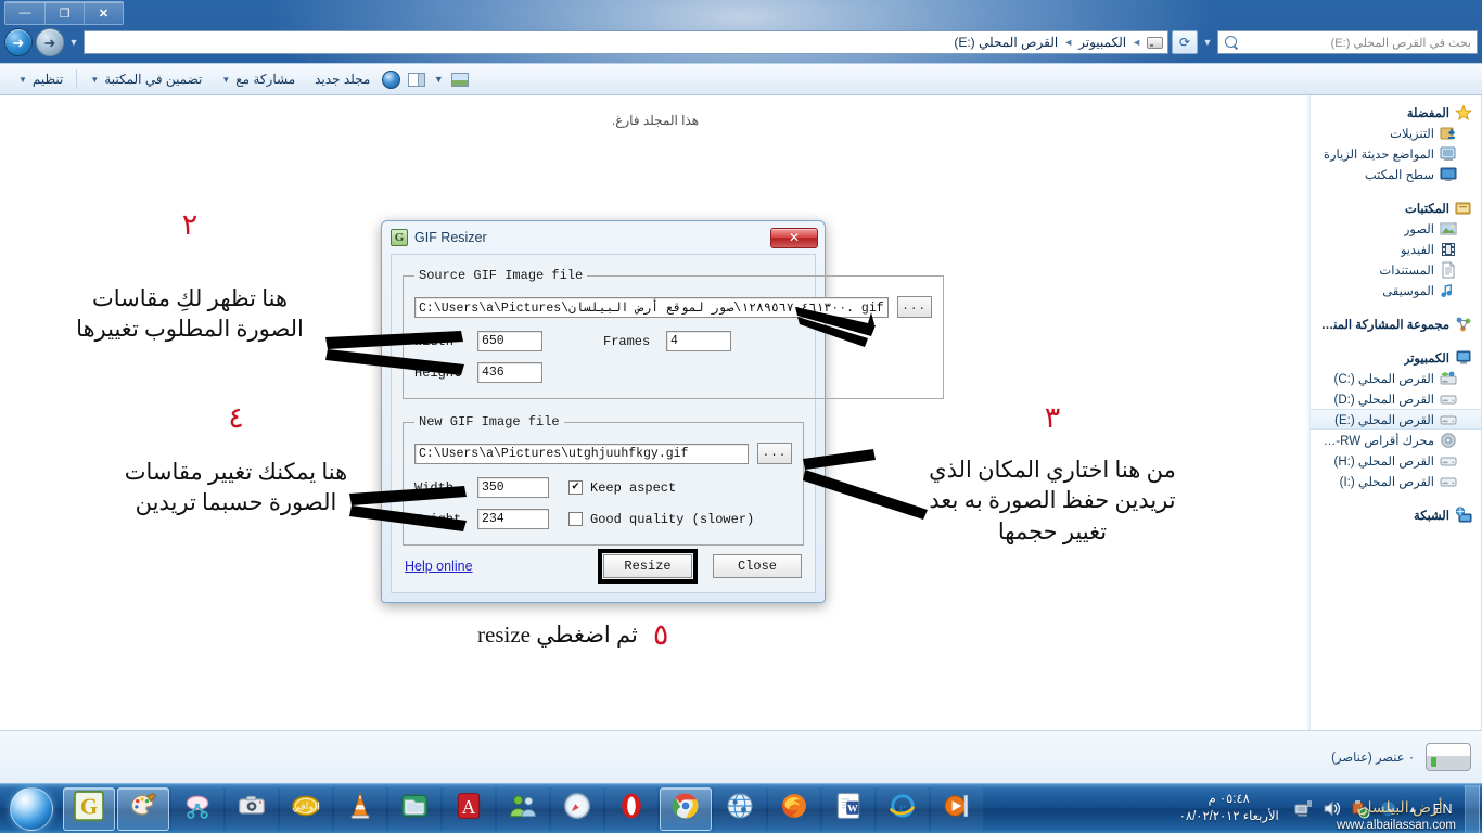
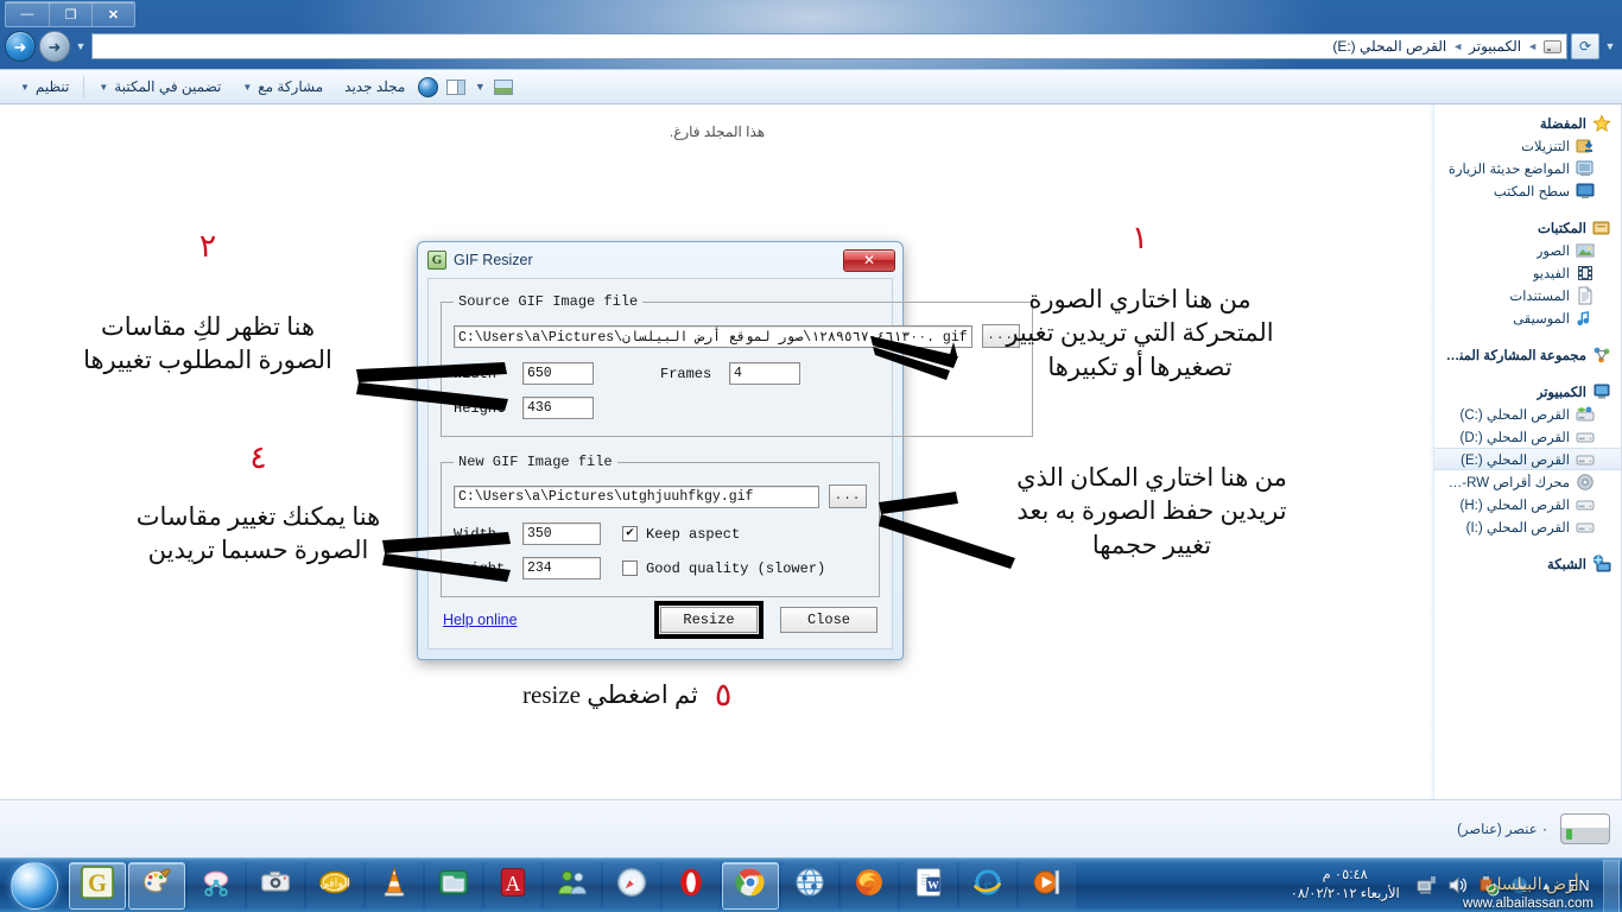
  ✕
  ❐
  —
  ➜
  ➜
  ▼
  ◄
  الكمبيوتر
  ◄
  القرص المحلي (:E)
  ⟳
  ▼
- بحث في القرص المحلي (:E)
  تنظيم
  ▼
  تضمين في المكتبة
  ▼
  مشاركة مع
  ▼
  مجلد جديد
  ▼
  هذا المجلد فارغ.
  المفضلة
  التنزيلات
  المواضع حديثة الزيارة
  سطح المكتب
  المكتبات
  الصور
  الفيديو
  المستندات
  الموسيقى
  مجموعة المشاركة المنزلي
  الكمبيوتر
  القرص المحلي (:C)
  القرص المحلي (:D)
  القرص المحلي (:E)
  محرك أقراص DVD-RW
  القرص المحلي (:H)
  القرص المحلي (:I)
  الشبكة
  ٠ عنصر (عناصر)
  G
  GIF Resizer
  ✕
  Source GIF Image file
  C:\Users\a\Pictures\١٢٨٩٥٦٧٤٦١٣٠٠\صور لموقع أرض البيلسان. gif
  ...
  650
  Frames
  4
  436
  New GIF Image file
  C:\Users\a\Pictures\utghjuuhfkgy.gif
  ...
  350
  ✔
  Keep aspect
  234
  Good quality (slower)
  Help online
  Resize
  Close
+ ١
+ من هنا اختاري الصورة المتحركة التي تريدين تغيير تصغيرها أو تكبيرها
  ٢
  هنا تظهر لكِ مقاسات الصورة المطلوب تغييرها
- ٣
  من هنا اختاري المكان الذي تريدين حفظ الصورة به بعد تغيير حجمها
  ٤
  هنا يمكنك تغيير مقاسات الصورة حسبما تريدين
  ثم اضغطي resize
  ٥
  ٠٥:٤٨ م
  الأربعاء ٠٨/٠٢/٢٠١٢
  ▲
  EN
  G
  الوافي
  A
  W
  e
  أرض البيلسان
  www.albailassan.com
